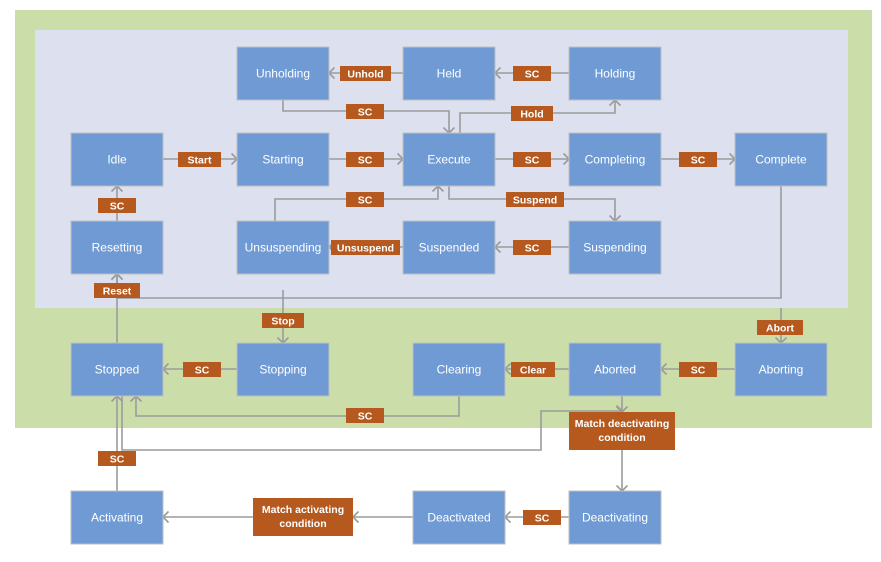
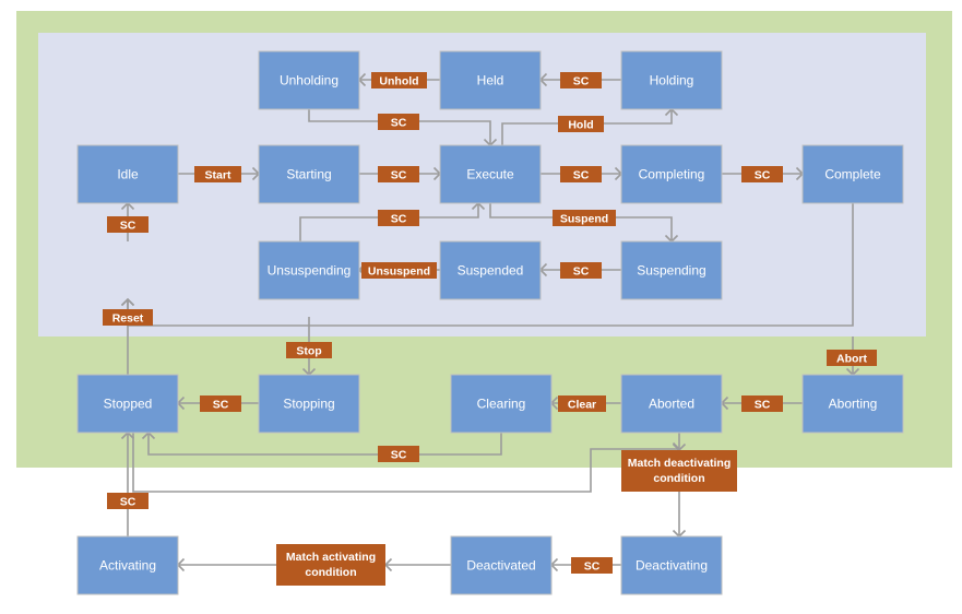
  Unholding
  Held
  Holding
  Idle
  Starting
  Execute
  Completing
  Complete
- Resetting
  Unsuspending
  Suspended
  Suspending
  Stopped
  Stopping
  Clearing
  Aborted
  Aborting
  Activating
  Deactivated
  Deactivating
  Unhold
  SC
  SC
  Hold
  Start
  SC
  SC
  SC
  SC
  SC
  Suspend
  Unsuspend
  SC
  Reset
  Stop
  SC
  Clear
  SC
  Abort
  SC
  SC
  Match deactivating condition
  Match activating condition
  SC
